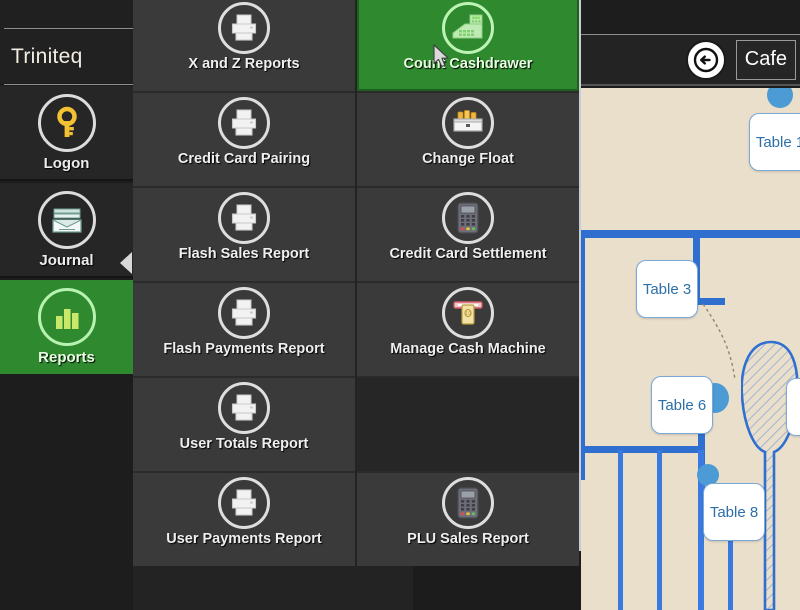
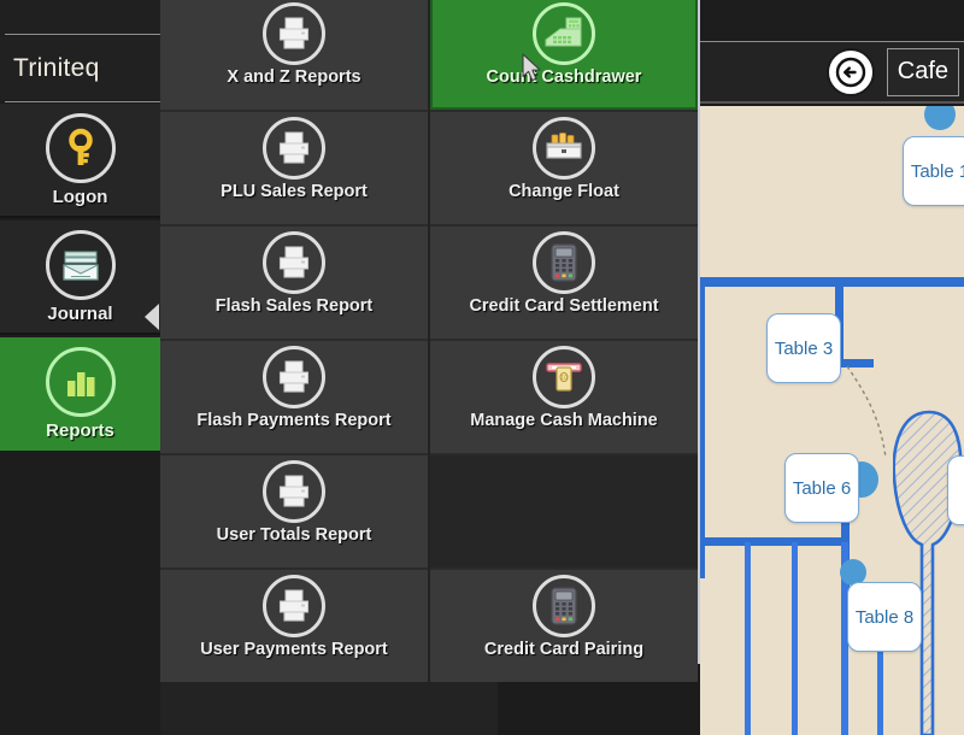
  Cafe
  Table
  Table 3
  Table 6
  Table 8
  X and Z Reports
  Coun Cashdrawer
- Credit Card Pairing
+ PLU Sales Report
  Change Float
  Flash Sales Report
  Credit Card Settlement
  Flash Payments Report
  Manage Cash Machine
  User Totals Report
  User Payments Report
- PLU Sales Report
+ Credit Card Pairing
  Triniteq
  Logon
  Journal
  Reports
